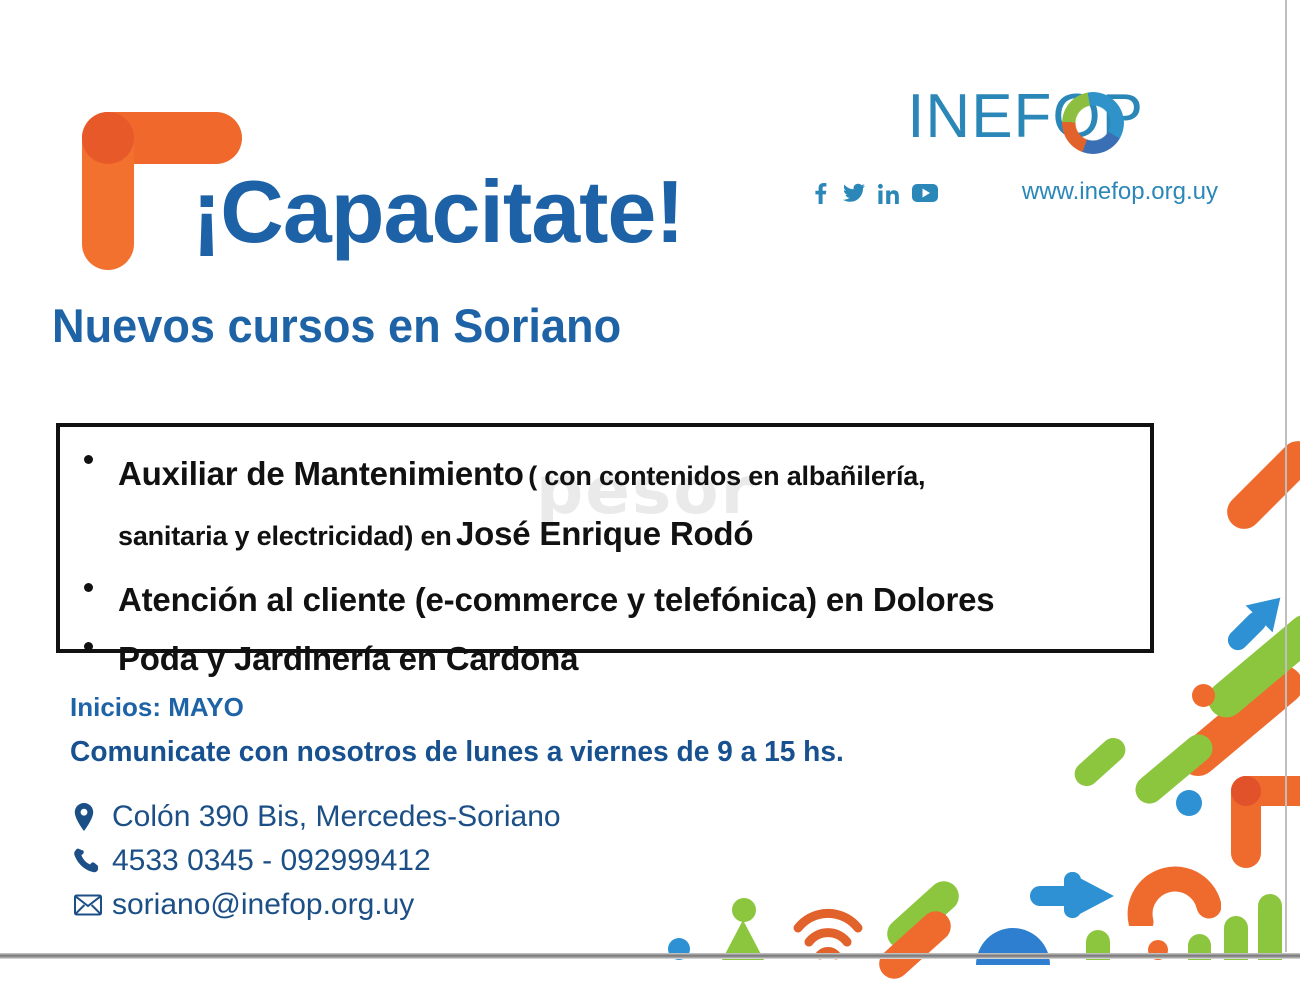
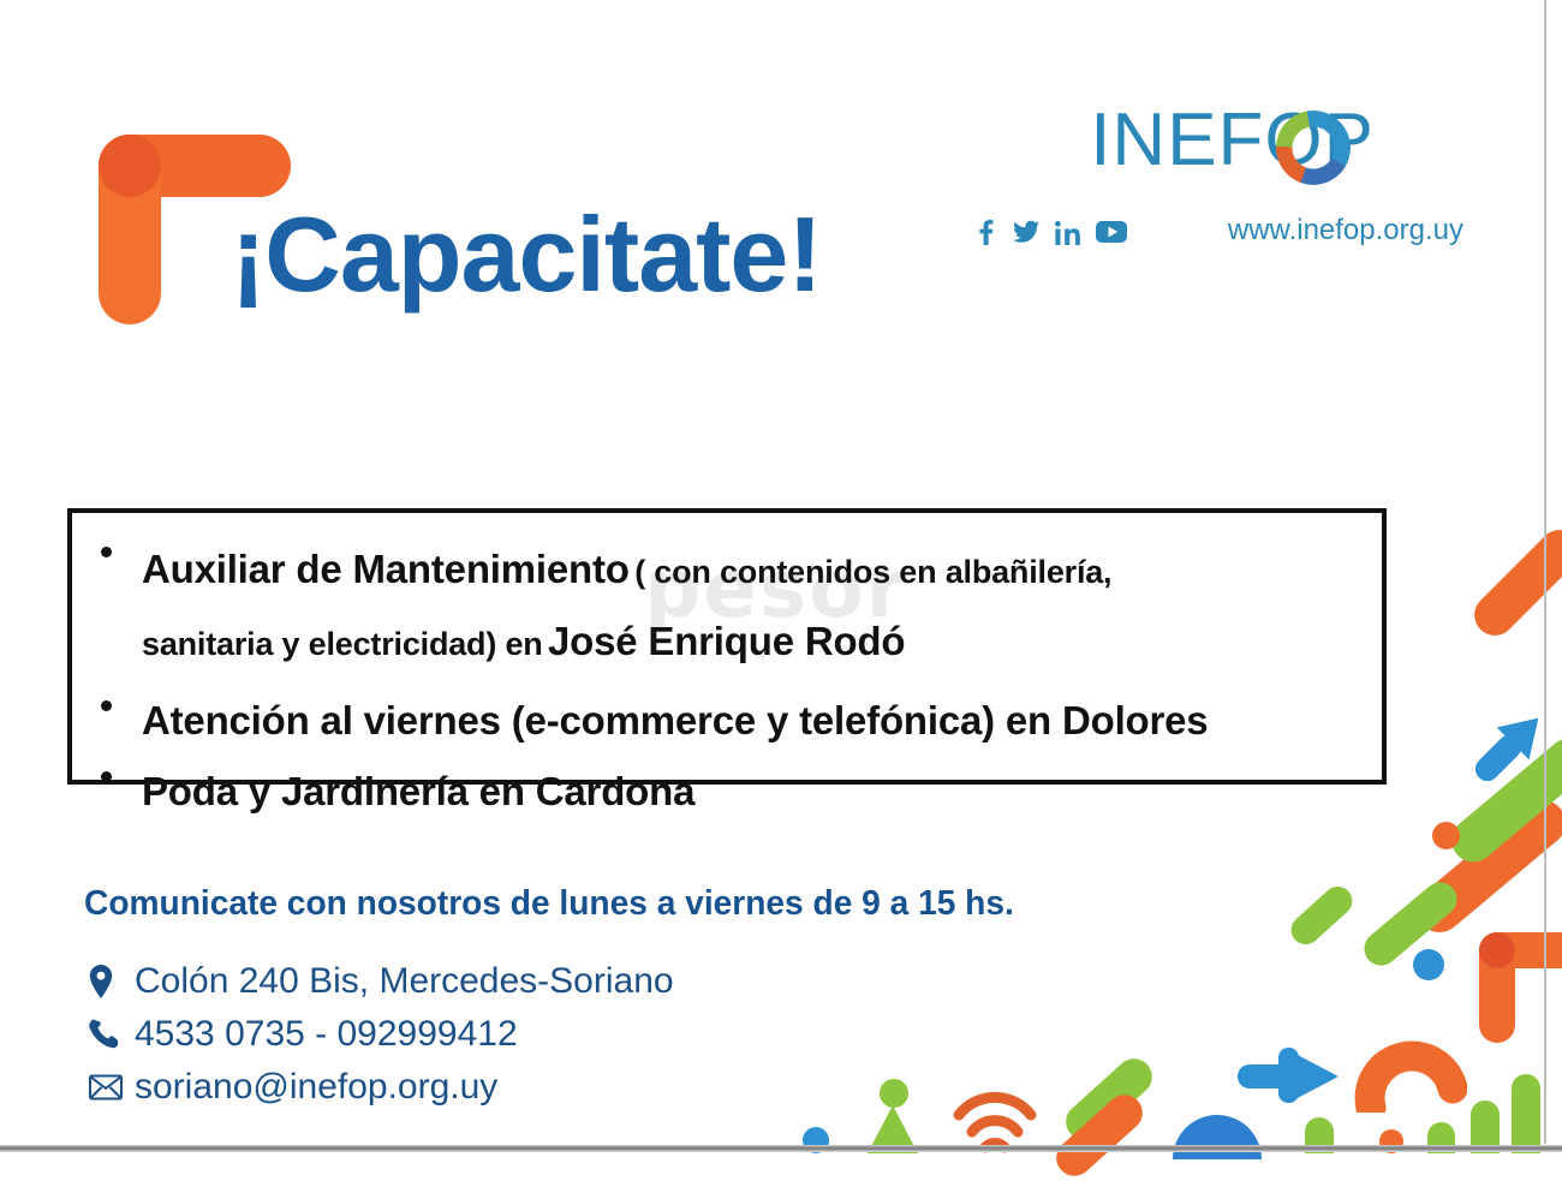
  ¡Capacitate!
- Nuevos cursos en Soriano
  www.inefop.org.uy
  pesor
  Auxiliar de Mantenimiento ( con contenidos en albañilería,
  sanitaria y electricidad) en José Enrique Rodó
- Atención al cliente (e-commerce y telefónica) en Dolores
+ Atención al viernes (e-commerce y telefónica) en Dolores
  Poda y Jardinería en Cardona
- Inicios: MAYO
  Comunicate con nosotros de lunes a viernes de 9 a 15 hs.
- Colón 390 Bis, Mercedes-Soriano
+ Colón 240 Bis, Mercedes-Soriano
- 4533 0345 - 092999412
+ 4533 0735 - 092999412
  soriano@inefop.org.uy
